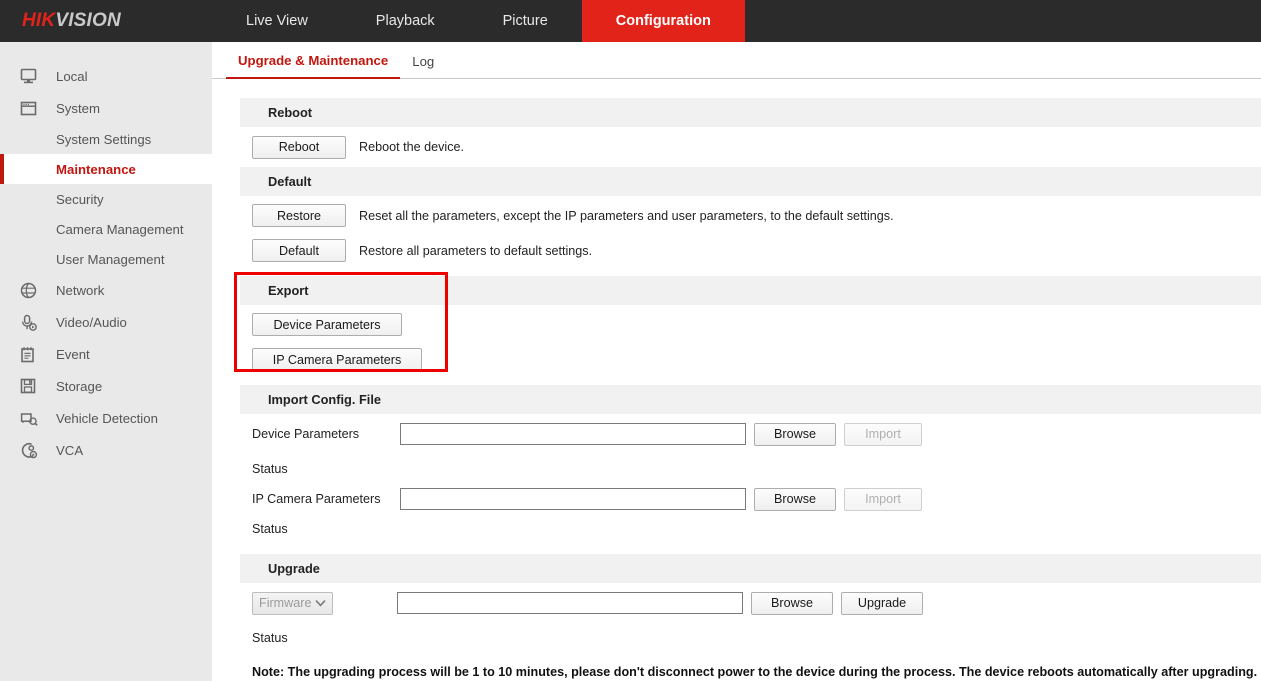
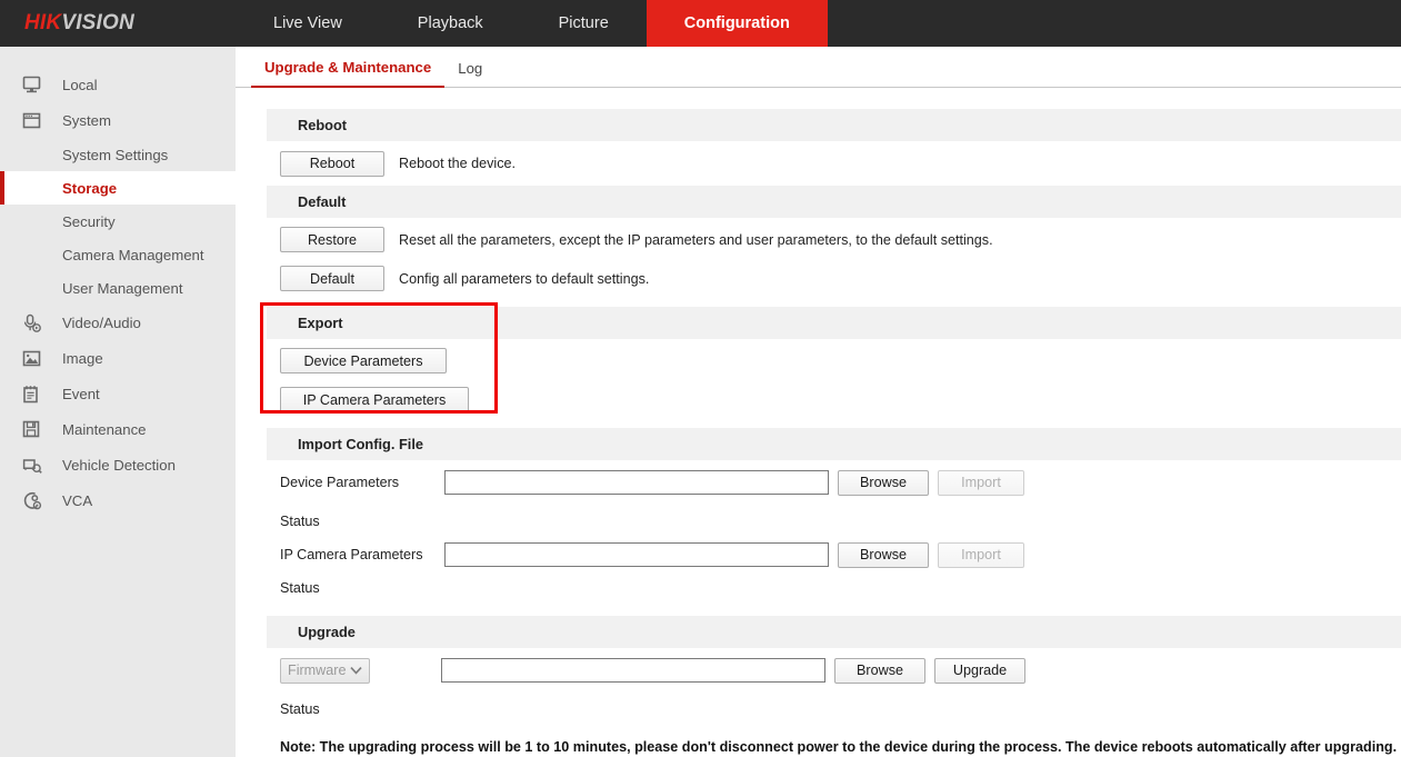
  HIKVISION
  Live View
  Playback
  Picture
  Configuration
  Local
  System
  System Settings
- Maintenance
+ Storage
  Security
  Camera Management
  User Management
- Network
  Video/Audio
+ Image
  Event
- Storage
+ Maintenance
  Vehicle Detection
  VCA
  Upgrade & Maintenance
  Log
  Reboot
  Reboot
  Reboot the device.
  Default
  Restore
  Reset all the parameters, except the IP parameters and user parameters, to the default settings.
  Default
- Restore all parameters to default settings.
+ Config all parameters to default settings.
  Export
  Device Parameters
  IP Camera Parameters
  Import Config. File
  Device Parameters
  Browse
  Import
  Status
  IP Camera Parameters
  Browse
  Import
  Status
  Upgrade
  Firmware
  Browse
  Upgrade
  Status
  Note: The upgrading process will be 1 to 10 minutes, please don't disconnect power to the device during the process. The device reboots automatically after upgrading.
